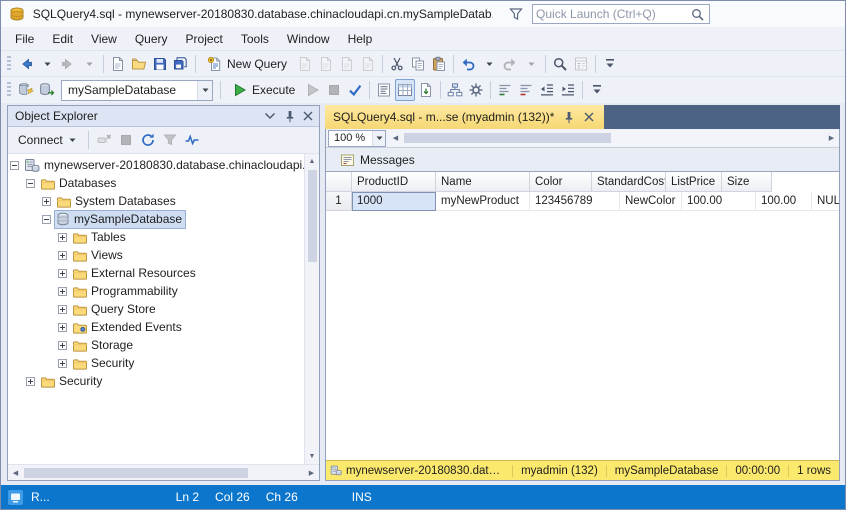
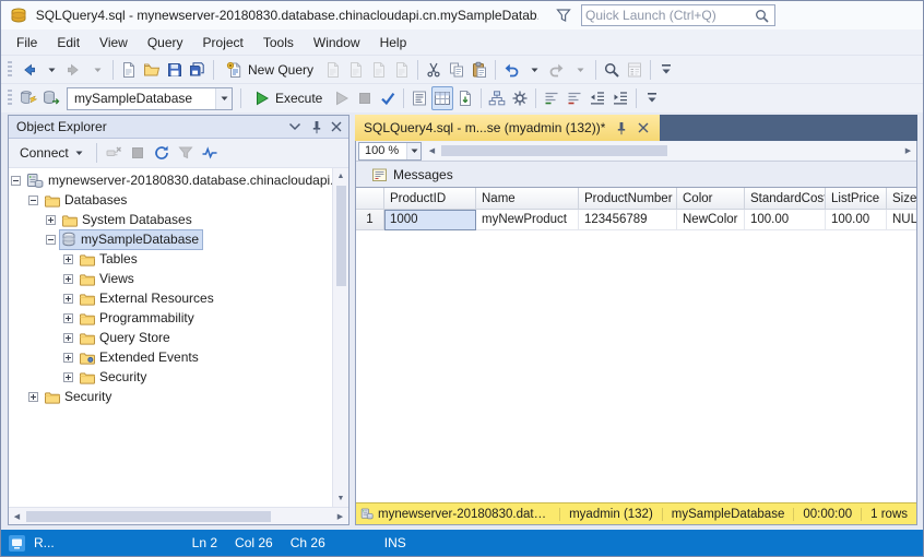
  SQLQuery4.sql - mynewserver-20180830.database.chinacloudapi.cn.mySampleDatab.
  Quick Launch (Ctrl+Q)
  File
  Edit
  View
  Query
  Project
  Tools
  Window
  Help
  New Query
  mySampleDatabase
  Execute
  Object Explorer
  Connect
  mynewserver-20180830.database.chinacloudapi
  Databases
  System Databases
  mySampleDatabase
  Tables
  Views
  External Resources
  Programmability
  Query Store
  Extended Events
- Storage
  Security
  Security
  SQLQuery4.sql - m...se (myadmin (132))*
  100 %
  Messages
  ProductID
  Name
+ ProductNumber
  Color
  StandardCos
  ListPrice
  Size
  1
  1000
  myNewProduct
  123456789
  NewColor
  100.00
  100.00
  NUL
  myadmin (132)
  mySampleDatabase
  00:00:00
  1 rows
  R...
  Ln 2
  Col 26
  Ch 26
  INS
